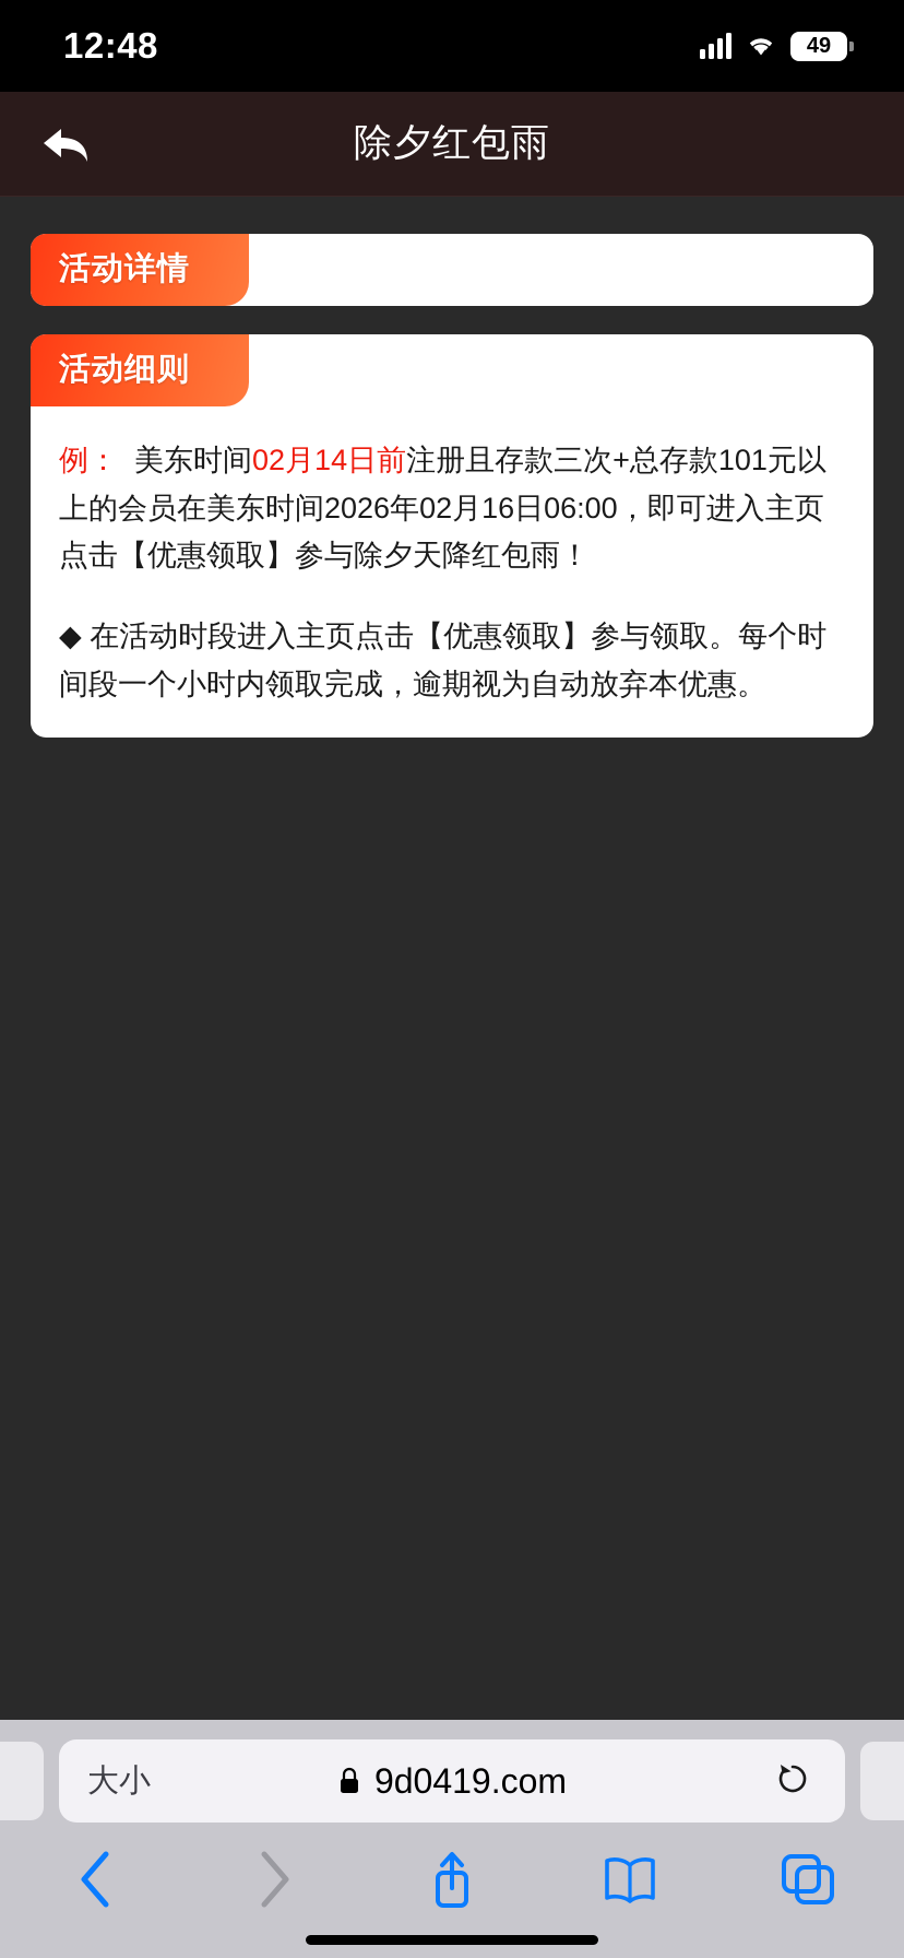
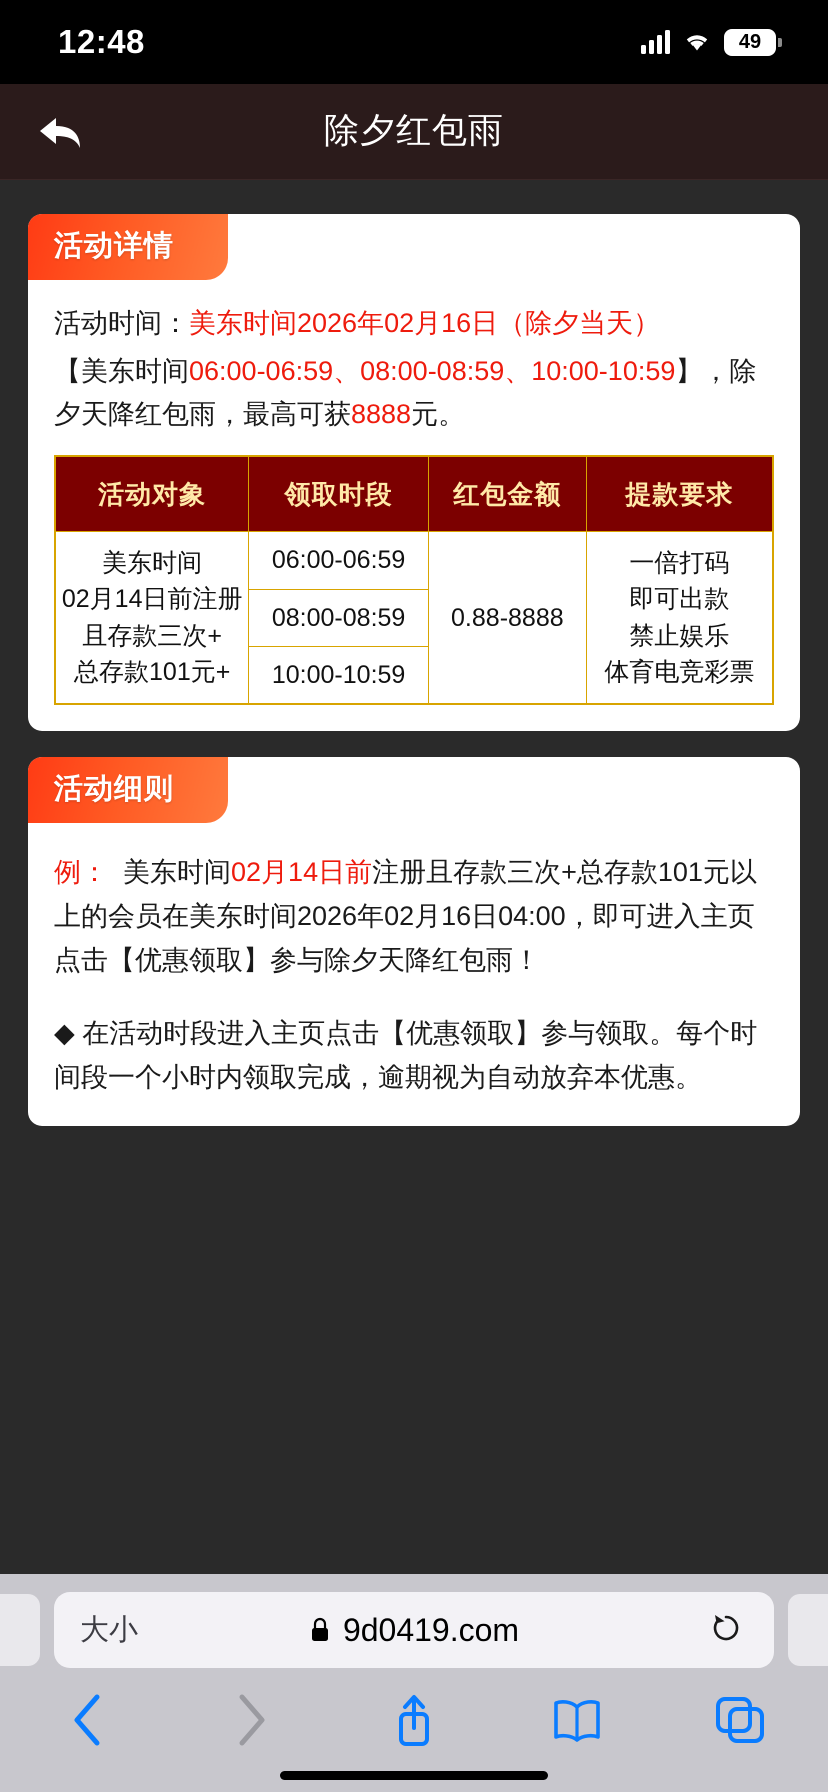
  12:48
  49
  除夕红包雨
  活动详情
+ 活动时间：美东时间2026年02月16日（除夕当天）
+ 【美东时间06:00-06:59、08:00-08:59、10:00-10:59】，除夕天降红包雨，最高可获8888元。
+ 活动对象	领取时段	红包金额	提款要求
+ 美东时间 02月14日前注册 且存款三次+ 总存款101元+	06:00-06:59	0.88-8888	一倍打码 即可出款 禁止娱乐 体育电竞彩票
+ 08:00-08:59
+ 10:00-10:59
  活动细则
- 例： 美东时间02月14日前注册且存款三次+总存款101元以上的会员在美东时间2026年02月16日06:00，即可进入主页点击【优惠领取】参与除夕天降红包雨！
+ 例： 美东时间02月14日前注册且存款三次+总存款101元以上的会员在美东时间2026年02月16日04:00，即可进入主页点击【优惠领取】参与除夕天降红包雨！
  ◆ 在活动时段进入主页点击【优惠领取】参与领取。每个时间段一个小时内领取完成，逾期视为自动放弃本优惠。
  大小
  9d0419.com
